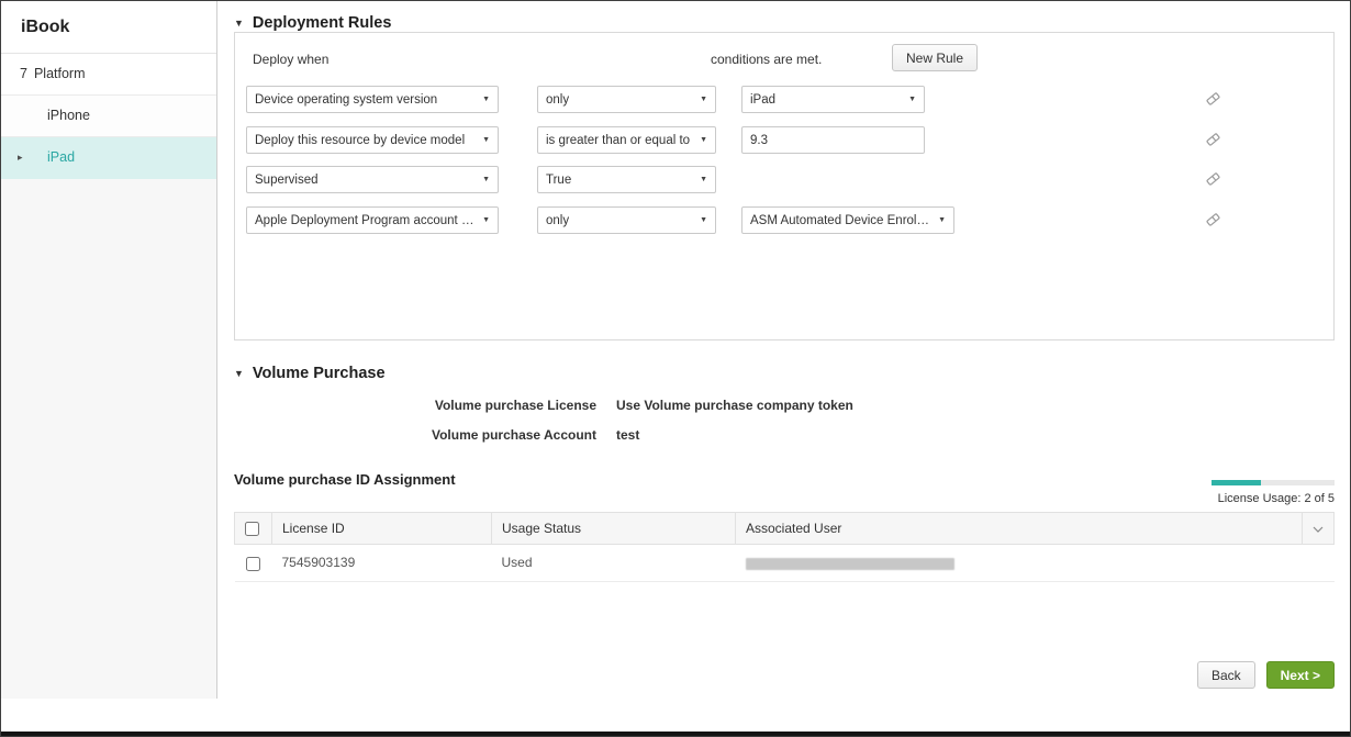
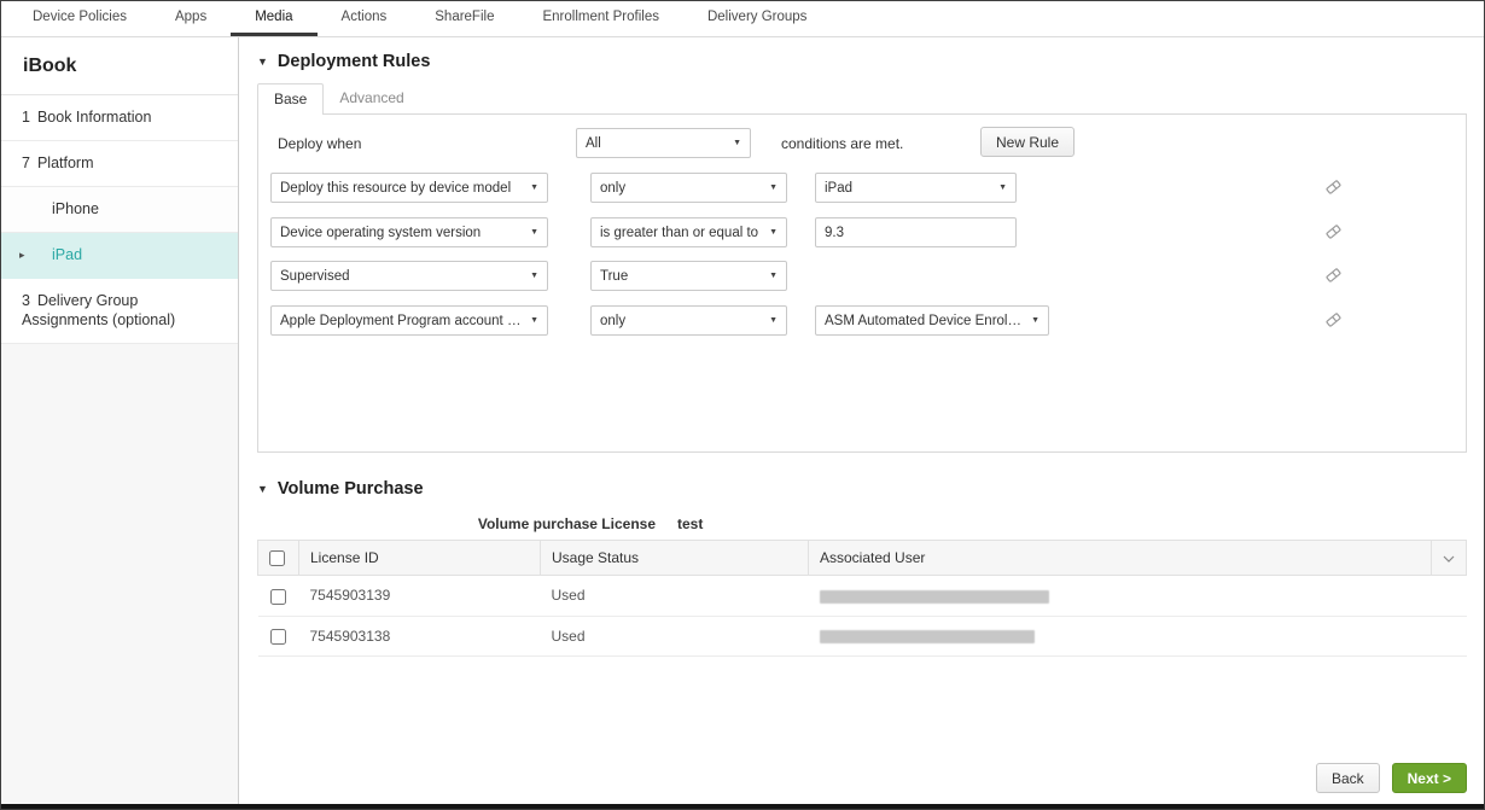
+ Device Policies
+ Apps
+ Media
+ Actions
+ ShareFile
+ Enrollment Profiles
+ Delivery Groups
  iBook
+ 1 Book Information
  7 Platform
  iPhone
  ▸
  iPad
+ 3 Delivery Group Assignments (optional)
  ▼
  Deployment Rules
+ Base
+ Advanced
  Deploy when
+ All
  conditions are met.
  New Rule
- Device operating system version
+ Deploy this resource by device model
  only
  iPad
- Deploy this resource by device model
+ Device operating system version
  is greater than or equal to
  9.3
  Supervised
  True
  Apple Deployment Program account na
  only
  ASM Automated Device Enrollm
  ▼
  Volume Purchase
  Volume purchase License
- Use Volume purchase company token
- Volume purchase Account
  test
- Volume purchase ID Assignment
- License Usage: 2 of 5
  	License ID	Usage Status	Associated User
  	7545903139	Used
+ 	7545903138	Used
  Back
  Next >
